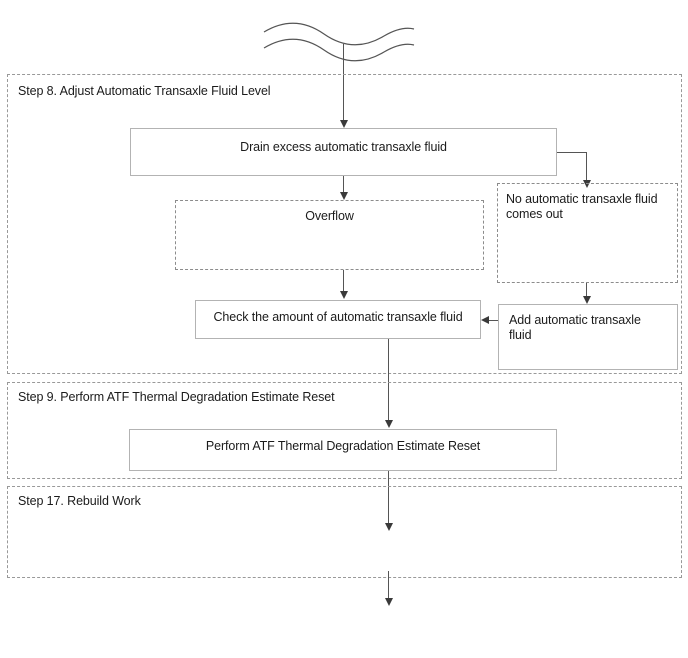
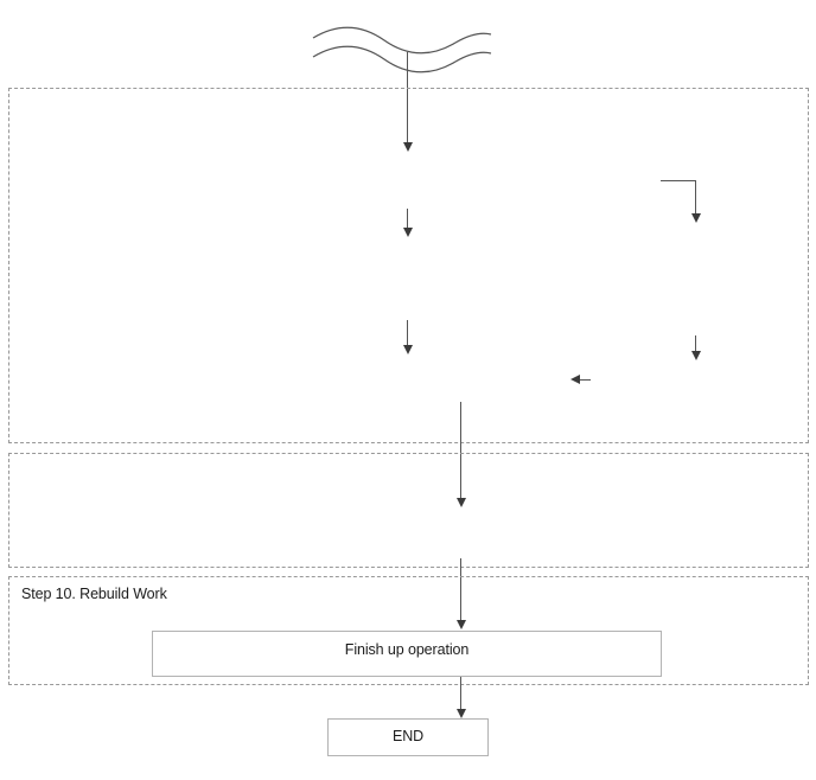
- Step 8. Adjust Automatic Transaxle Fluid Level
- Drain excess automatic transaxle fluid
- Overflow
- No automatic transaxle fluid comes out
- Check the amount of automatic transaxle fluid
- Add automatic transaxle fluid
- Step 9. Perform ATF Thermal Degradation Estimate Reset
- Perform ATF Thermal Degradation Estimate Reset
- Step 17. Rebuild Work
+ Step 10. Rebuild Work
+ Finish up operation
+ END
